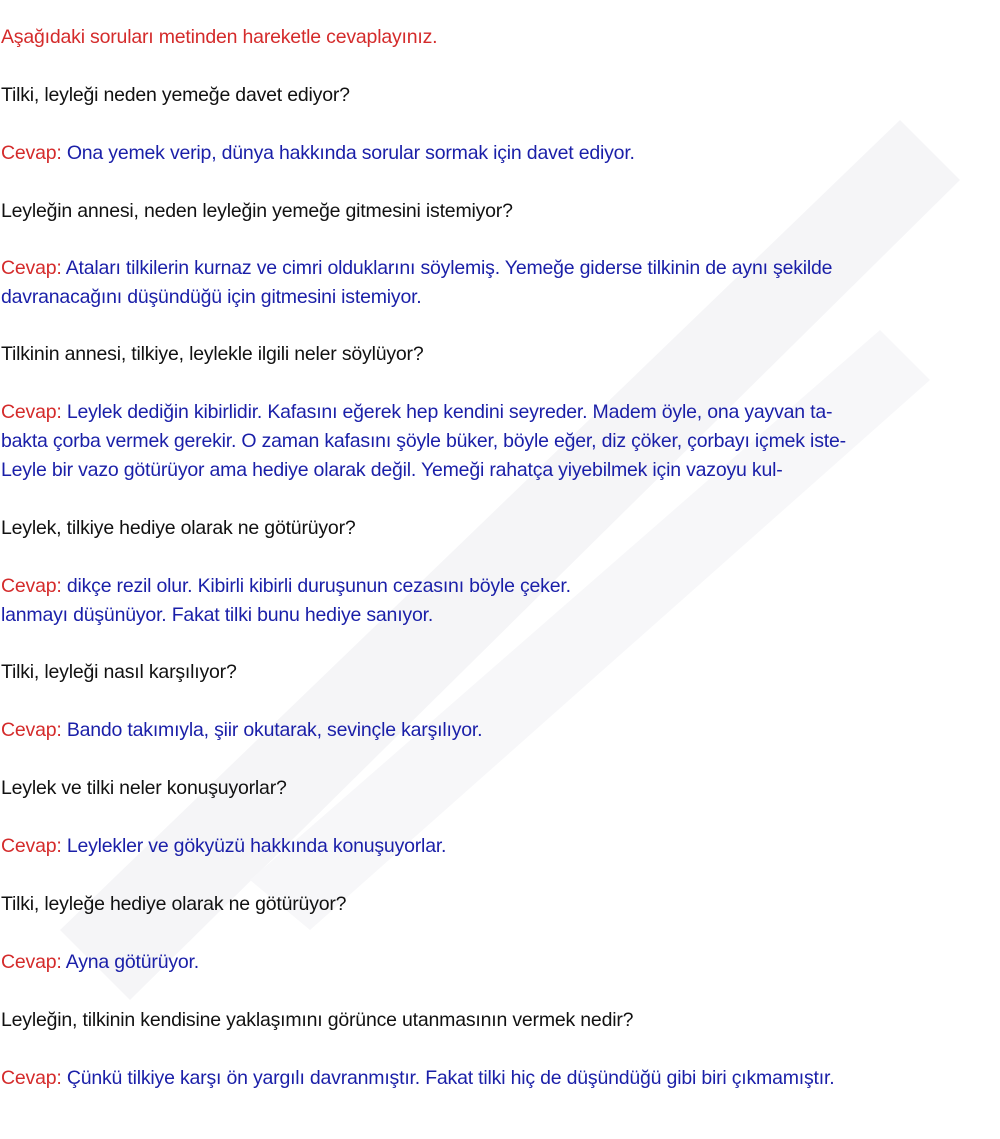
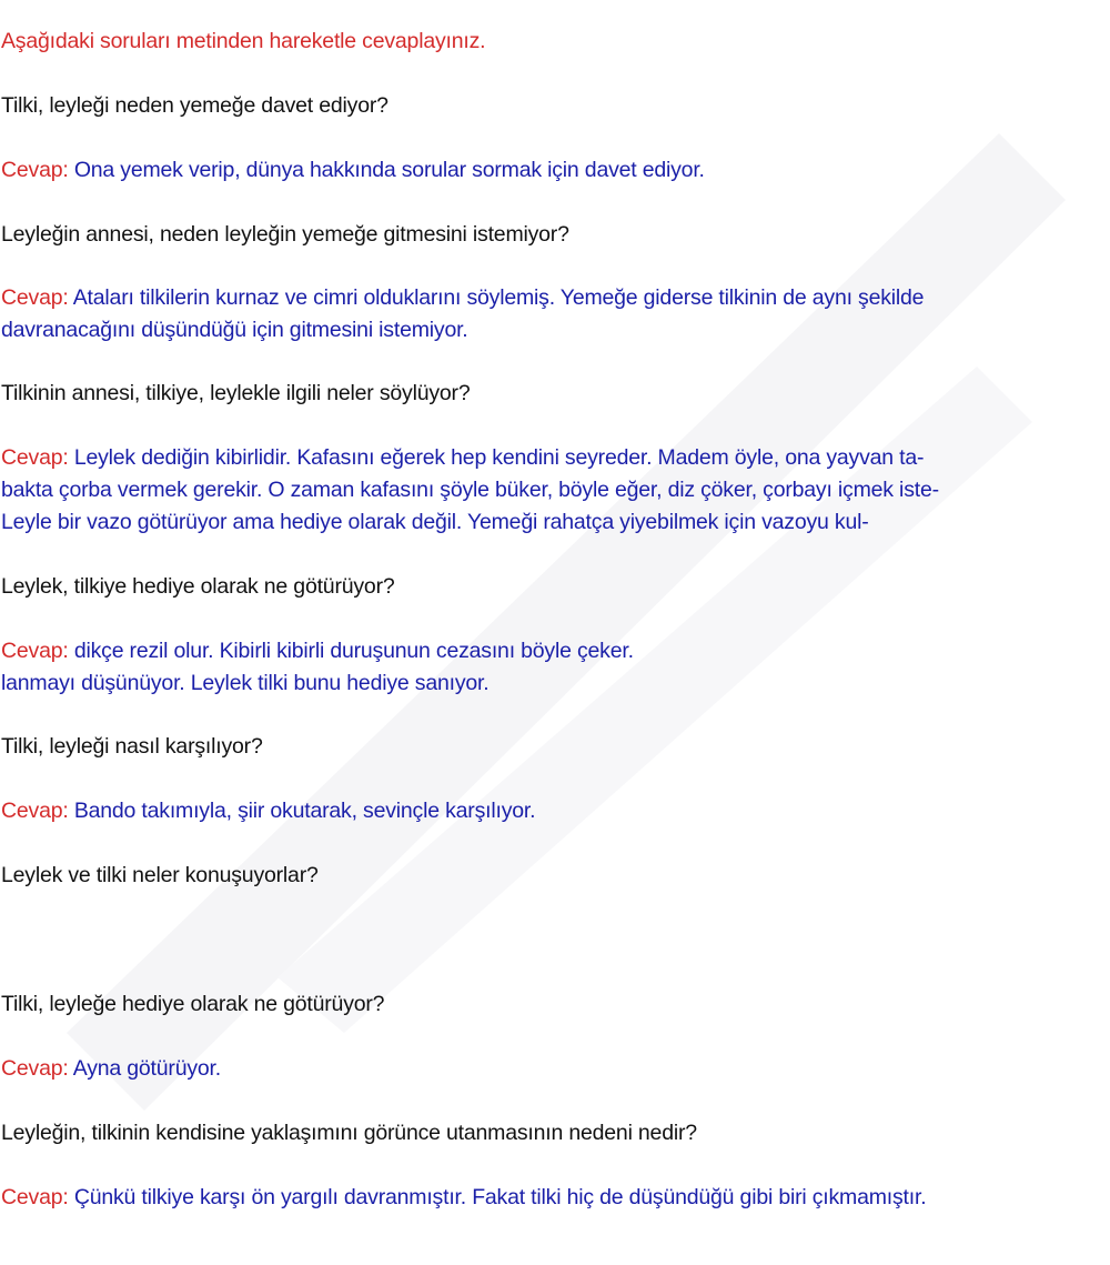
  Aşağıdaki soruları metinden hareketle cevaplayınız.
  Tilki, leyleği neden yemeğe davet ediyor?
  Cevap: Ona yemek verip, dünya hakkında sorular sormak için davet ediyor.
  Leyleğin annesi, neden leyleğin yemeğe gitmesini istemiyor?
  Cevap: Ataları tilkilerin kurnaz ve cimri olduklarını söylemiş. Yemeğe giderse tilkinin de aynı şekilde
  davranacağını düşündüğü için gitmesini istemiyor.
  Tilkinin annesi, tilkiye, leylekle ilgili neler söylüyor?
  Cevap: Leylek dediğin kibirlidir. Kafasını eğerek hep kendini seyreder. Madem öyle, ona yayvan ta-
  bakta çorba vermek gerekir. O zaman kafasını şöyle büker, böyle eğer, diz çöker, çorbayı içmek iste-
  Leyle bir vazo götürüyor ama hediye olarak değil. Yemeği rahatça yiyebilmek için vazoyu kul-
  Leylek, tilkiye hediye olarak ne götürüyor?
  Cevap: dikçe rezil olur. Kibirli kibirli duruşunun cezasını böyle çeker.
- lanmayı düşünüyor. Fakat tilki bunu hediye sanıyor.
+ lanmayı düşünüyor. Leylek tilki bunu hediye sanıyor.
  Tilki, leyleği nasıl karşılıyor?
  Cevap: Bando takımıyla, şiir okutarak, sevinçle karşılıyor.
  Leylek ve tilki neler konuşuyorlar?
- Cevap: Leylekler ve gökyüzü hakkında konuşuyorlar.
  Tilki, leyleğe hediye olarak ne götürüyor?
  Cevap: Ayna götürüyor.
- Leyleğin, tilkinin kendisine yaklaşımını görünce utanmasının vermek nedir?
+ Leyleğin, tilkinin kendisine yaklaşımını görünce utanmasının nedeni nedir?
  Cevap: Çünkü tilkiye karşı ön yargılı davranmıştır. Fakat tilki hiç de düşündüğü gibi biri çıkmamıştır.
